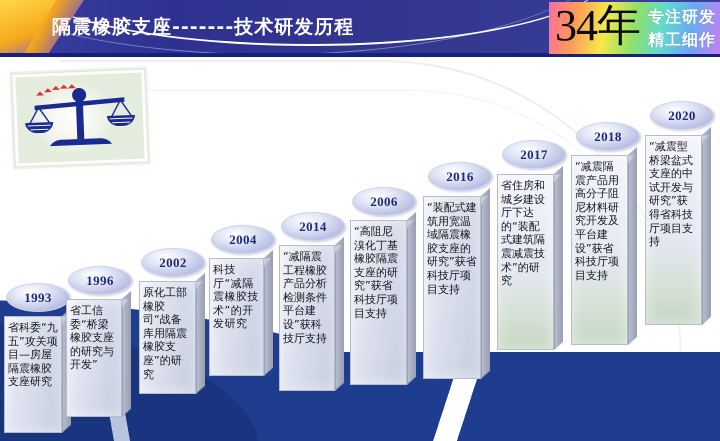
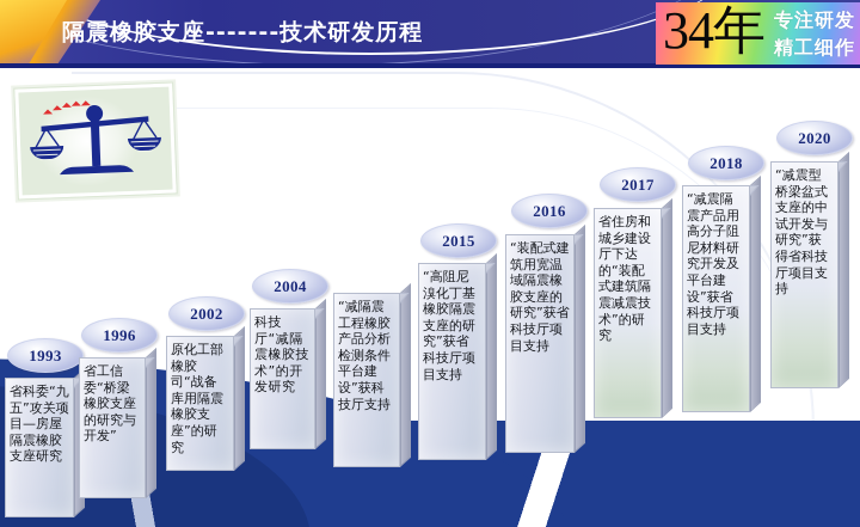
  隔震橡胶支座-------技术研发历程
  34年
  专注研发
  精工细作
  1993
  省科委“九五”攻关项目—房屋隔震橡胶支座研究
  1996
  省工信委“桥梁橡胶支座的研究与开发”
  2002
  原化工部橡胶司“战备库用隔震橡胶支座”的研究
  2004
  科技厅“减隔震橡胶技术”的开发研究
- 2014
  “减隔震工程橡胶产品分析检测条件平台建设”获科技厅支持
- 2006
+ 2015
  “高阻尼溴化丁基橡胶隔震支座的研究”获省科技厅项目支持
  2016
  “装配式建筑用宽温域隔震橡胶支座的研究”获省科技厅项目支持
  2017
  省住房和城乡建设厅下达的“装配式建筑隔震减震技术”的研究
  2018
  “减震隔震产品用高分子阻尼材料研究开发及平台建设”获省科技厅项目支持
  2020
  “减震型桥梁盆式支座的中试开发与研究”获得省科技厅项目支持
